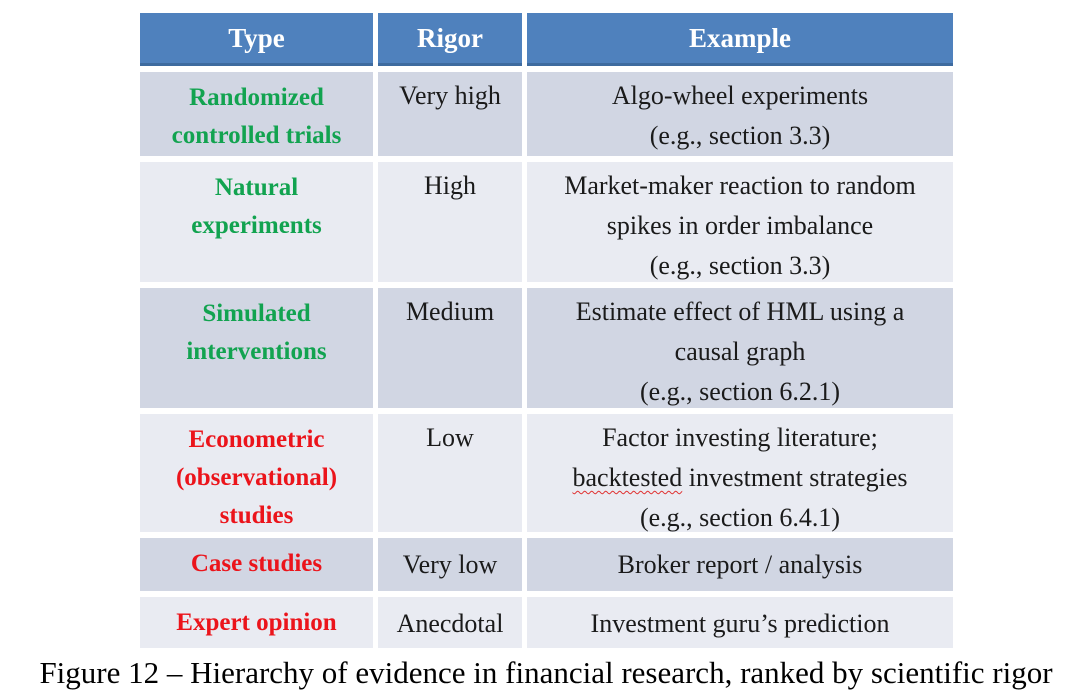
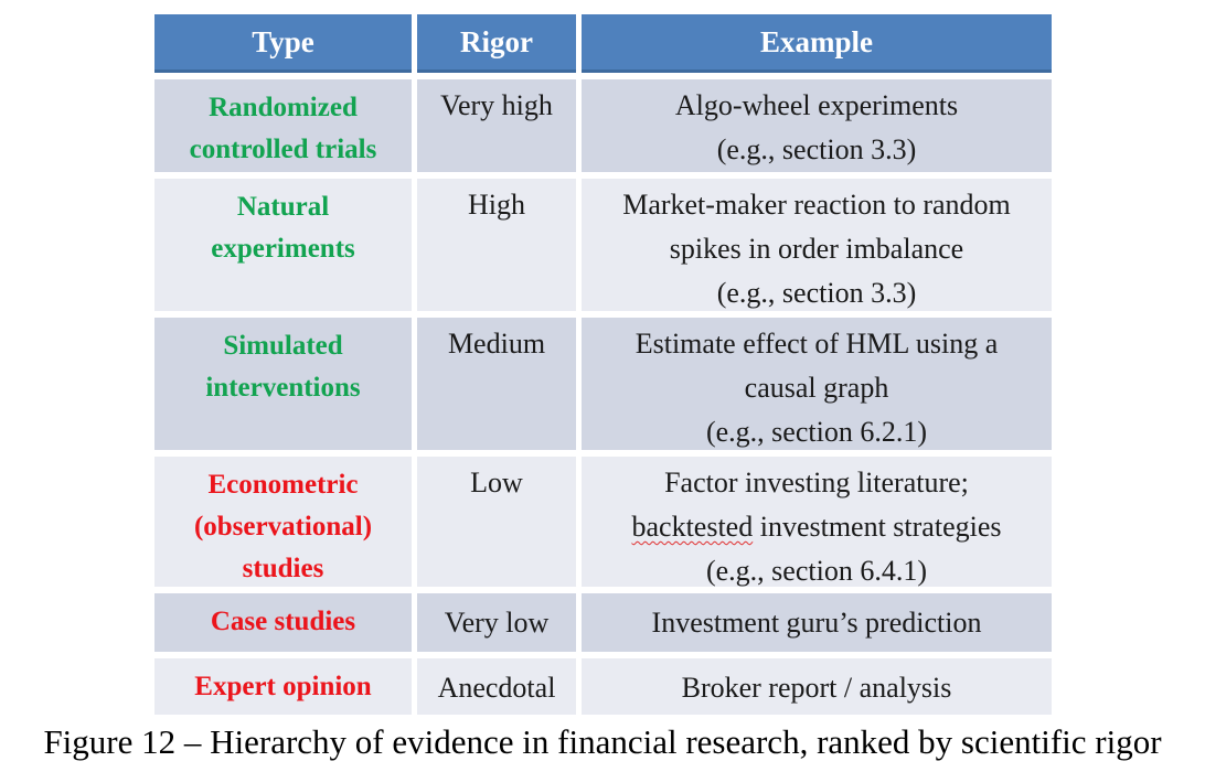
  Type
  Rigor
  Example
  Randomized
  controlled trials
  Very high
  Algo-wheel experiments
  (e.g., section 3.3)
  Natural
  experiments
  High
  Market-maker reaction to random
  spikes in order imbalance
  (e.g., section 3.3)
  Simulated
  interventions
  Medium
  Estimate effect of HML using a
  causal graph
  (e.g., section 6.2.1)
  Econometric
  (observational)
  studies
  Low
  Factor investing literature;
  backtested investment strategies
  (e.g., section 6.4.1)
  Case studies
  Very low
- Broker report / analysis
+ Investment guru’s prediction
  Expert opinion
  Anecdotal
- Investment guru’s prediction
+ Broker report / analysis
  Figure 12 – Hierarchy of evidence in financial research, ranked by scientific rigor
